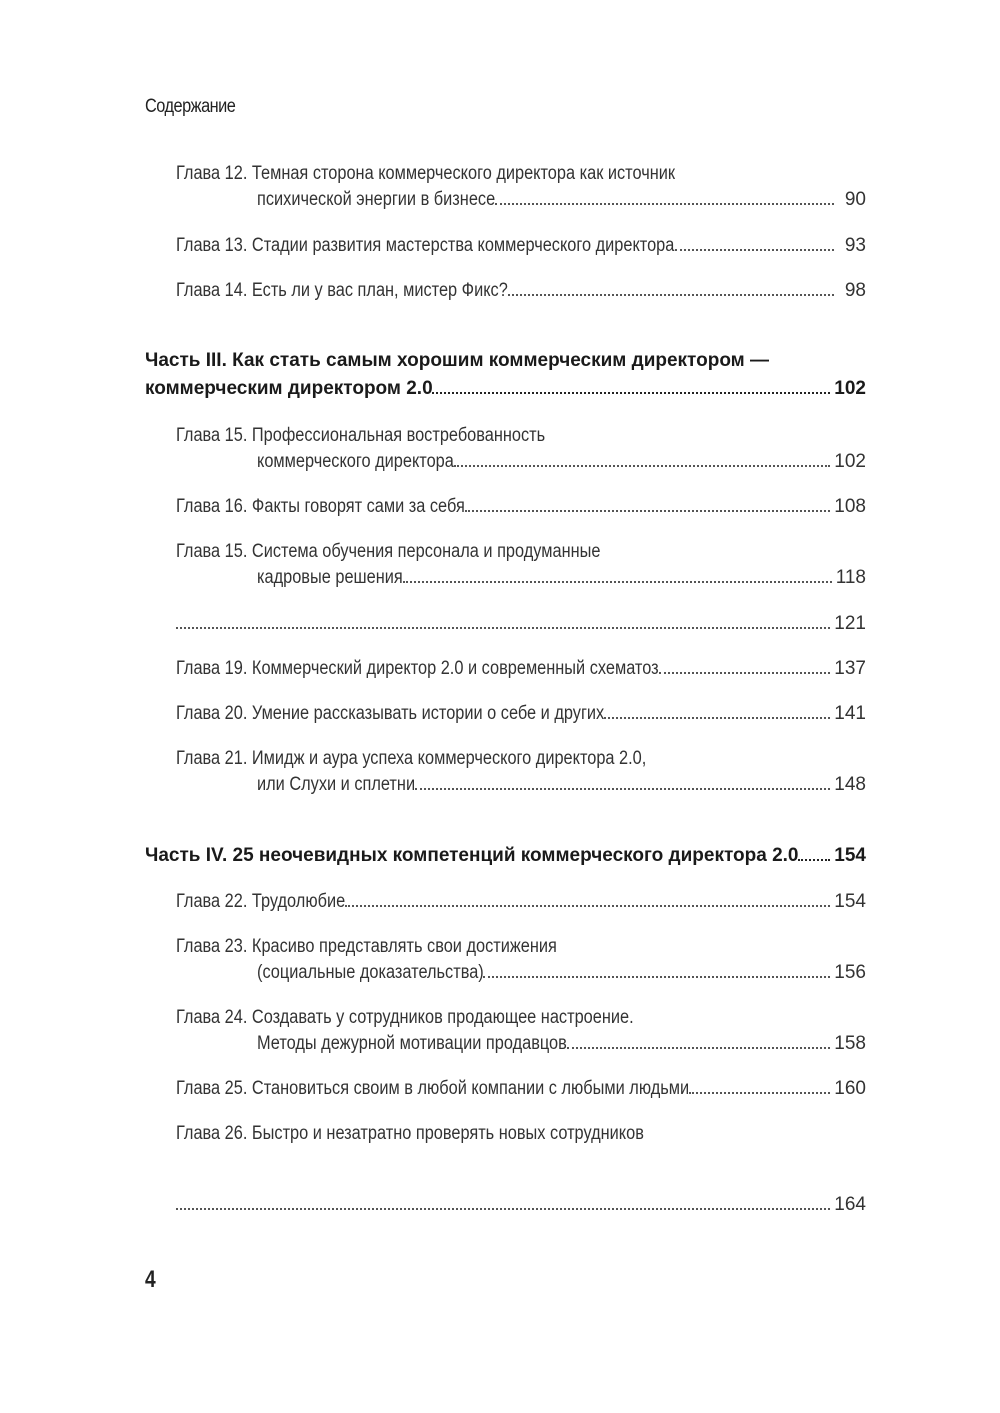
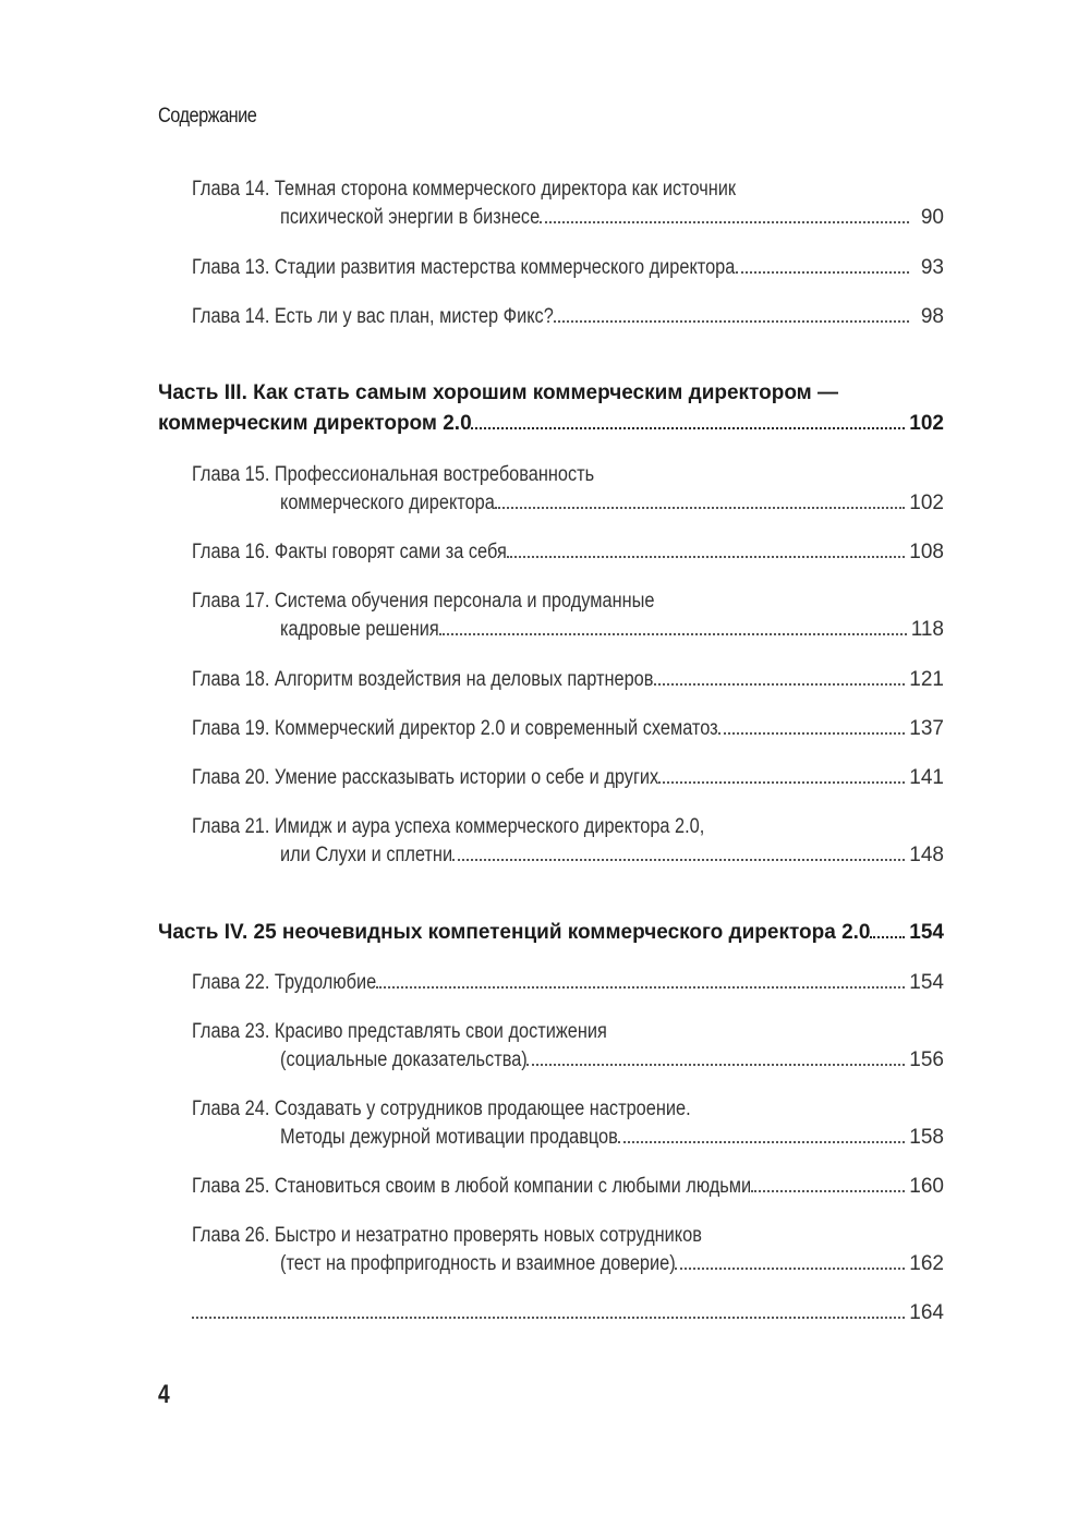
  Содержание
- Глава 12. Темная сторона коммерческого директора как источник
+ Глава 14. Темная сторона коммерческого директора как источник
  психической энергии в бизнесе
  90
  Глава 13. Стадии развития мастерства коммерческого директора
  93
  Глава 14. Есть ли у вас план, мистер Фикс?
  98
  Часть III. Как стать самым хорошим коммерческим директором —
  коммерческим директором 2.0
  102
  Глава 15. Профессиональная востребованность
  коммерческого директора
  102
  Глава 16. Факты говорят сами за себя
  108
- Глава 15. Система обучения персонала и продуманные
+ Глава 17. Система обучения персонала и продуманные
  кадровые решения
  118
+ Глава 18. Алгоритм воздействия на деловых партнеров
  121
  Глава 19. Коммерческий директор 2.0 и современный схематоз
  137
  Глава 20. Умение рассказывать истории о себе и других
  141
  Глава 21. Имидж и аура успеха коммерческого директора 2.0,
  или Слухи и сплетни
  148
  Часть IV. 25 неочевидных компетенций коммерческого директора 2.0
  154
  Глава 22. Трудолюбие
  154
  Глава 23. Красиво представлять свои достижения
  (социальные доказательства)
  156
  Глава 24. Создавать у сотрудников продающее настроение.
  Методы дежурной мотивации продавцов
  158
  Глава 25. Становиться своим в любой компании с любыми людьми
  160
  Глава 26. Быстро и незатратно проверять новых сотрудников
+ (тест на профпригодность и взаимное доверие)
+ 162
  164
  4
